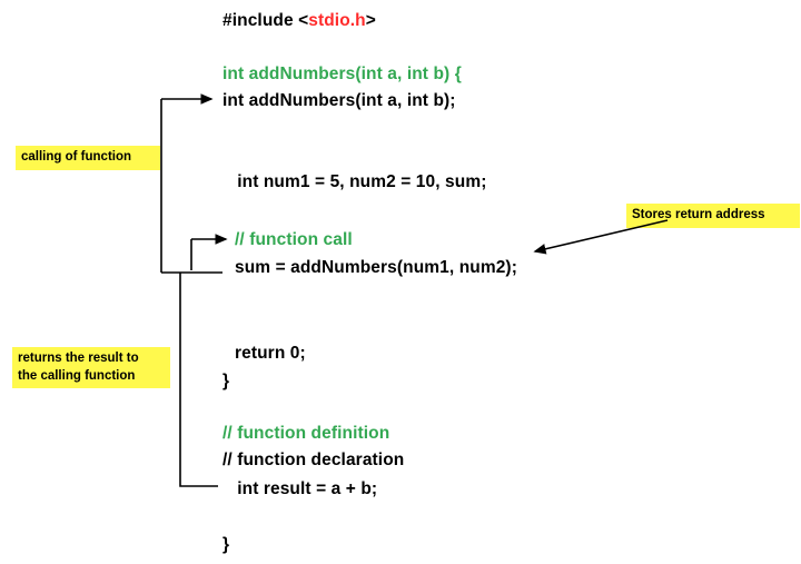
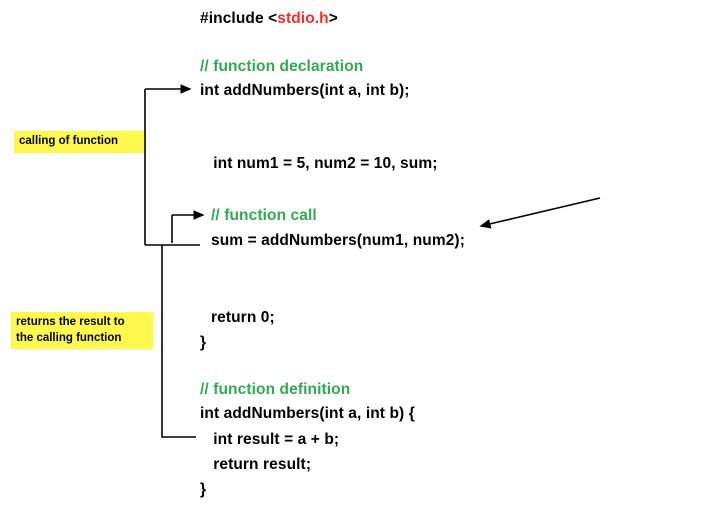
  #include <stdio.h>
- int addNumbers(int a, int b) {
+ // function declaration
  int addNumbers(int a, int b);
  int num1 = 5, num2 = 10, sum;
  // function call
  sum = addNumbers(num1, num2);
  return 0;
  }
  // function definition
- // function declaration
+ int addNumbers(int a, int b) {
  int result = a + b;
+ return result;
  }
  calling of function
  returns the result to
  the calling function
- Stores return address
